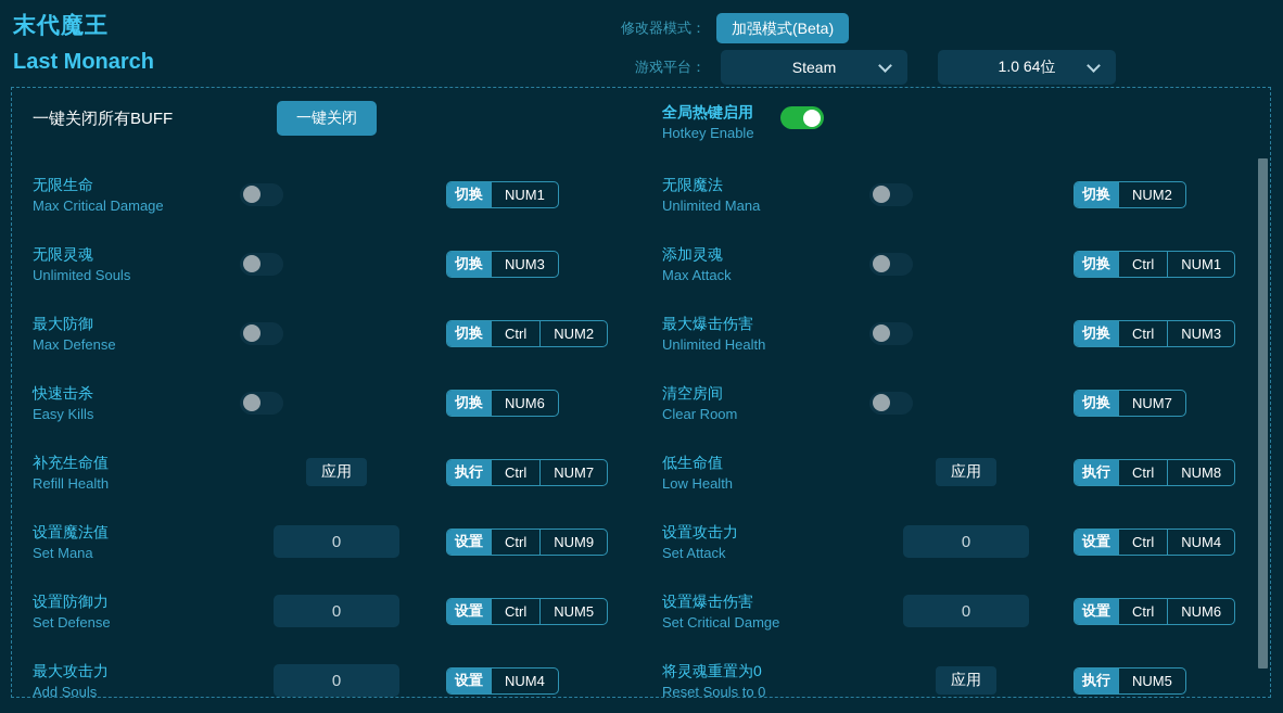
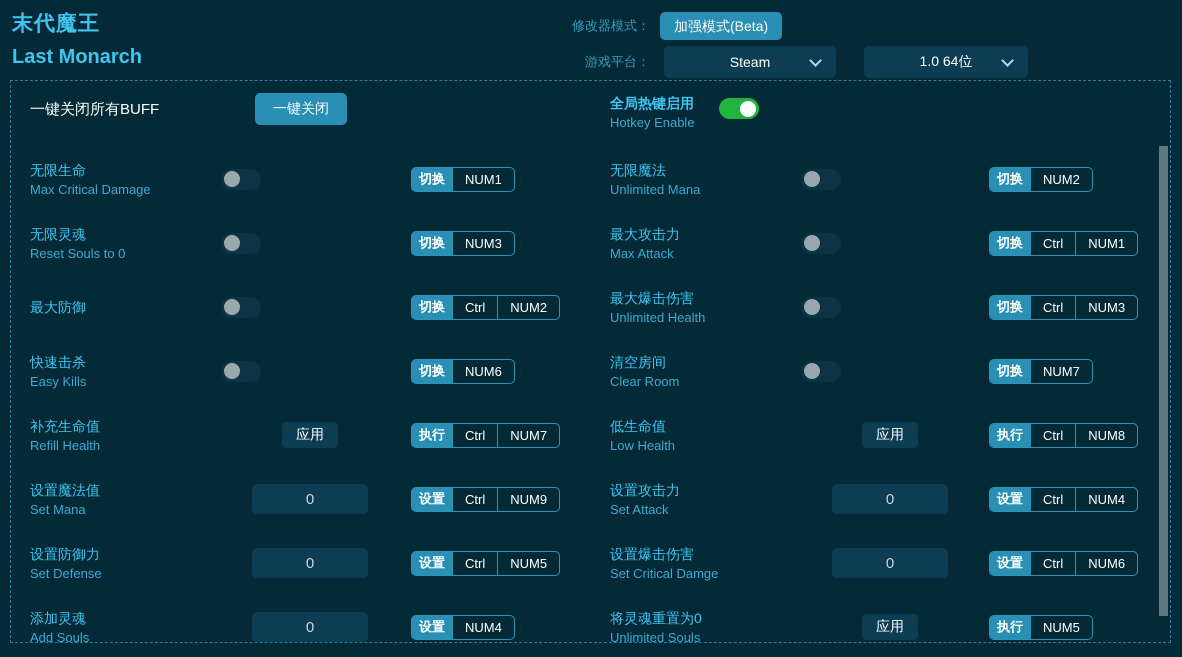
  末代魔王
  Last Monarch
  修改器模式：
  加强模式(Beta)
  游戏平台：
  Steam
  1.0 64位
  一键关闭所有BUFF
  一键关闭
  全局热键启用
  Hotkey Enable
  无限生命
  Max Critical Damage
  切换
  NUM1
  无限魔法
  Unlimited Mana
  切换
  NUM2
  无限灵魂
- Unlimited Souls
+ Reset Souls to 0
  切换
  NUM3
- 添加灵魂
+ 最大攻击力
  Max Attack
  切换
  Ctrl
  NUM1
  最大防御
- Max Defense
  切换
  Ctrl
  NUM2
  最大爆击伤害
  Unlimited Health
  切换
  Ctrl
  NUM3
  快速击杀
  Easy Kills
  切换
  NUM6
  清空房间
  Clear Room
  切换
  NUM7
  补充生命值
  Refill Health
  应用
  执行
  Ctrl
  NUM7
  低生命值
  Low Health
  应用
  执行
  Ctrl
  NUM8
  设置魔法值
  Set Mana
  0
  设置
  Ctrl
  NUM9
  设置攻击力
  Set Attack
  0
  设置
  Ctrl
  NUM4
  设置防御力
  Set Defense
  0
  设置
  Ctrl
  NUM5
  设置爆击伤害
  Set Critical Damge
  0
  设置
  Ctrl
  NUM6
- 最大攻击力
+ 添加灵魂
  Add Souls
  0
  设置
  NUM4
  将灵魂重置为0
- Reset Souls to 0
+ Unlimited Souls
  应用
  执行
  NUM5
